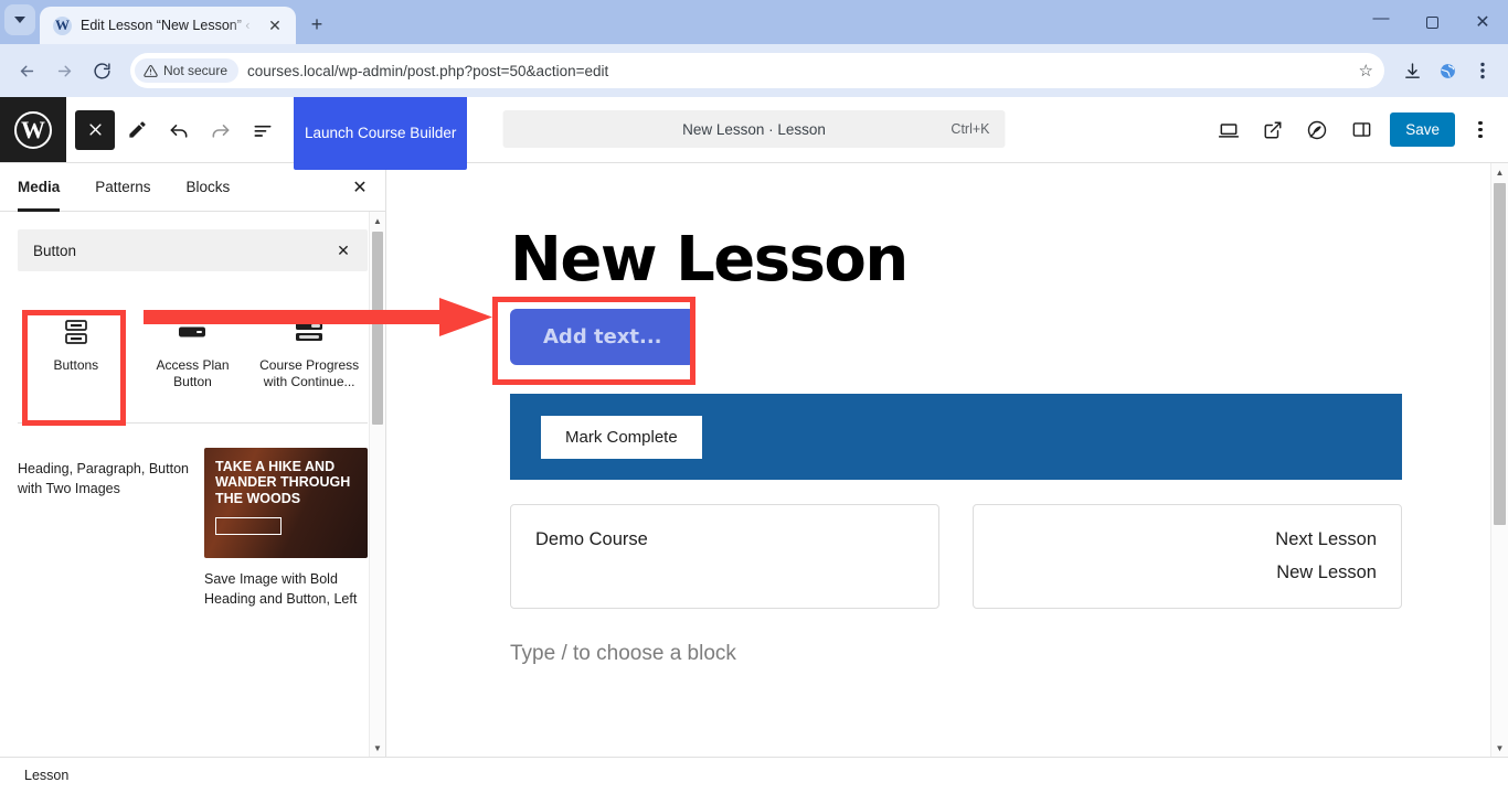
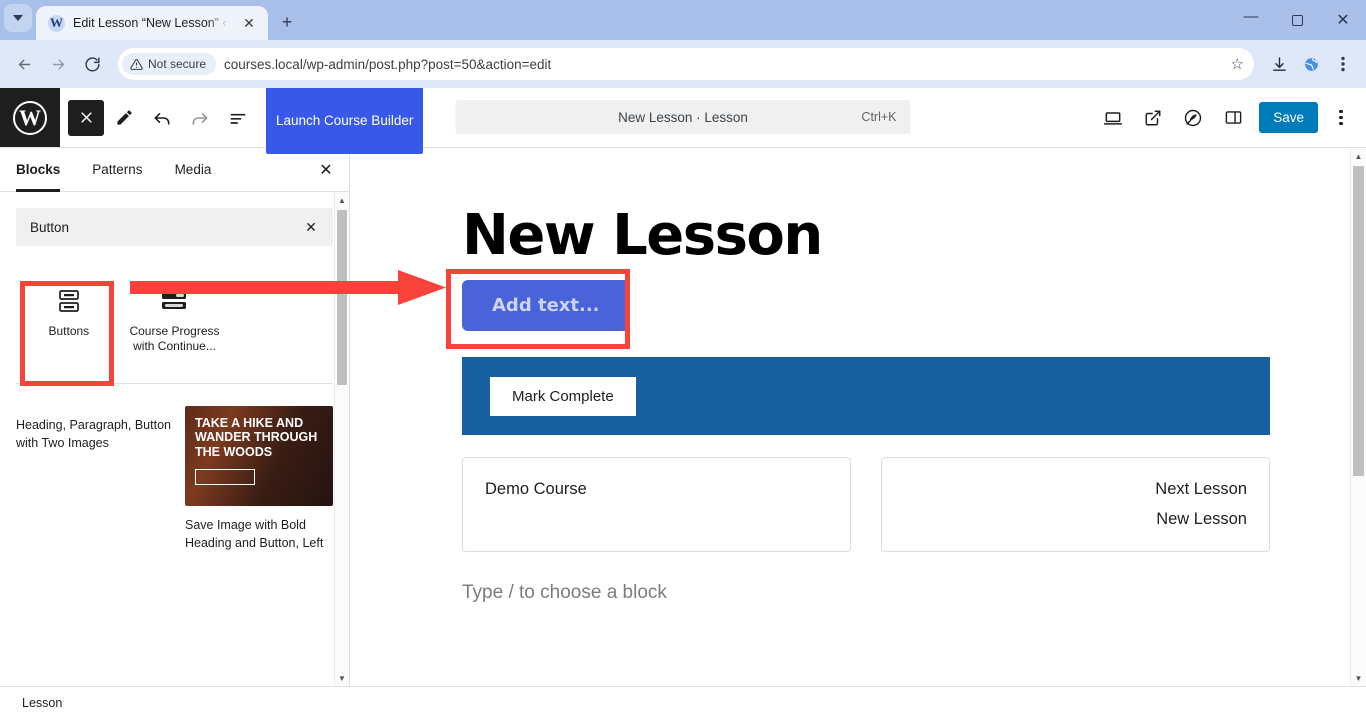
  W
  Edit Lesson “New Lesson” ‹
  ✕
  +
  —
  ✕
  Not secure
  courses.local/wp-admin/post.php?post=50&action=edit
  ☆
  W
  Launch Course Builder
  New Lesson · Lesson
  Ctrl+K
  Save
- Media
+ Blocks
  Patterns
- Blocks
+ Media
  ✕
  Button
  ✕
  Buttons
- Access Plan Button
  Course Progress with Continue...
  Heading, Paragraph, Button with Two Images
  TAKE A HIKE AND WANDER THROUGH THE WOODS
  Save Image with Bold Heading and Button, Left
  ▲
  ▼
  New Lesson
  Add text...
  Mark Complete
  Demo Course
  Next Lesson
  New Lesson
  Type / to choose a block
  ▲
  ▼
  Lesson
